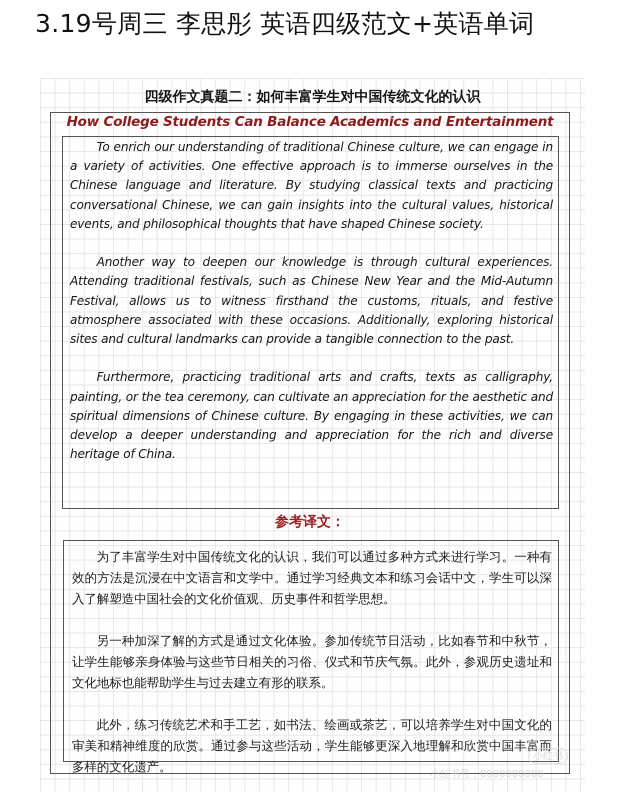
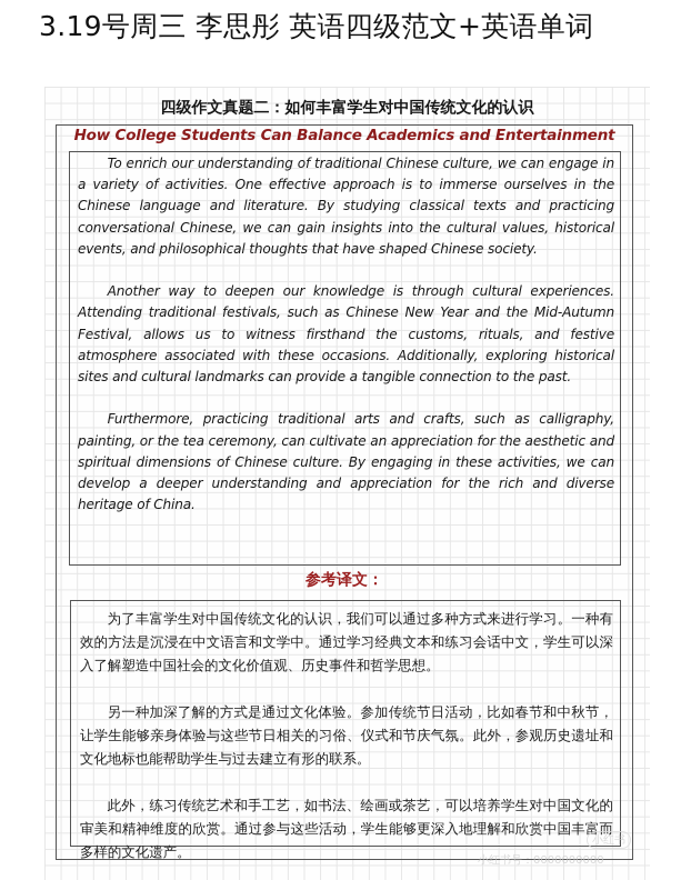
  3.19号周三 李思彤 英语四级范文+英语单词
  四级作文真题二：如何丰富学生对中国传统文化的认识
  How College Students Can Balance Academics and Entertainment
  To enrich our understanding of traditional Chinese culture, we can engage in a variety of activities. One effective approach is to immerse ourselves in the Chinese language and literature. By studying classical texts and practicing conversational Chinese, we can gain insights into the cultural values, historical events, and philosophical thoughts that have shaped Chinese society.
  Another way to deepen our knowledge is through cultural experiences. Attending traditional festivals, such as Chinese New Year and the Mid-Autumn Festival, allows us to witness firsthand the customs, rituals, and festive atmosphere associated with these occasions. Additionally, exploring historical sites and cultural landmarks can provide a tangible connection to the past.
- Furthermore, practicing traditional arts and crafts, texts as calligraphy, painting, or the tea ceremony, can cultivate an appreciation for the aesthetic and spiritual dimensions of Chinese culture. By engaging in these activities, we can develop a deeper understanding and appreciation for the rich and diverse heritage of China.
+ Furthermore, practicing traditional arts and crafts, such as calligraphy, painting, or the tea ceremony, can cultivate an appreciation for the aesthetic and spiritual dimensions of Chinese culture. By engaging in these activities, we can develop a deeper understanding and appreciation for the rich and diverse heritage of China.
  参考译文：
  为了丰富学生对中国传统文化的认识，我们可以通过多种方式来进行学习。一种有效的方法是沉浸在中文语言和文学中。通过学习经典文本和练习会话中文，学生可以深入了解塑造中国社会的文化价值观、历史事件和哲学思想。
  另一种加深了解的方式是通过文化体验。参加传统节日活动，比如春节和中秋节，让学生能够亲身体验与这些节日相关的习俗、仪式和节庆气氛。此外，参观历史遗址和文化地标也能帮助学生与过去建立有形的联系。
  此外，练习传统艺术和手工艺，如书法、绘画或茶艺，可以培养学生对中国文化的审美和精神维度的欣赏。通过参与这些活动，学生能够更深入地理解和欣赏中国丰富而多样的文化遗产。
  小红书
  小红书号：0000000000
